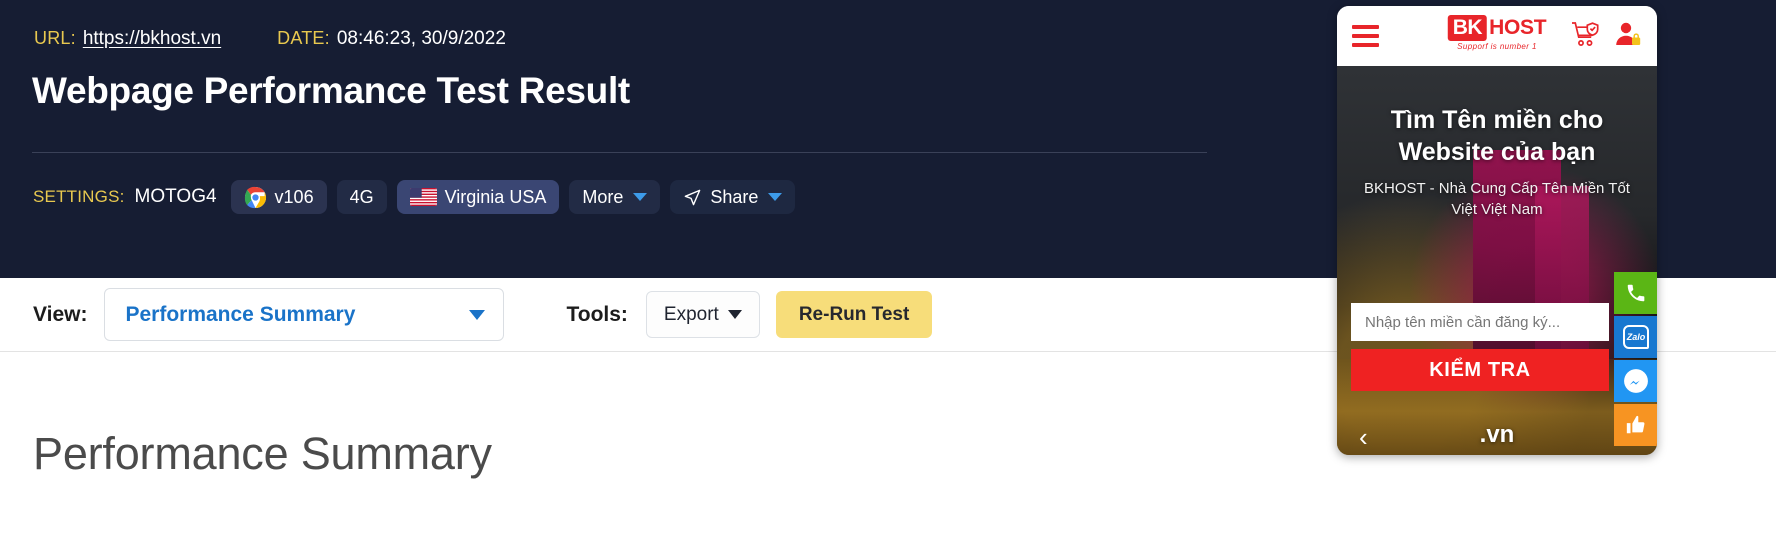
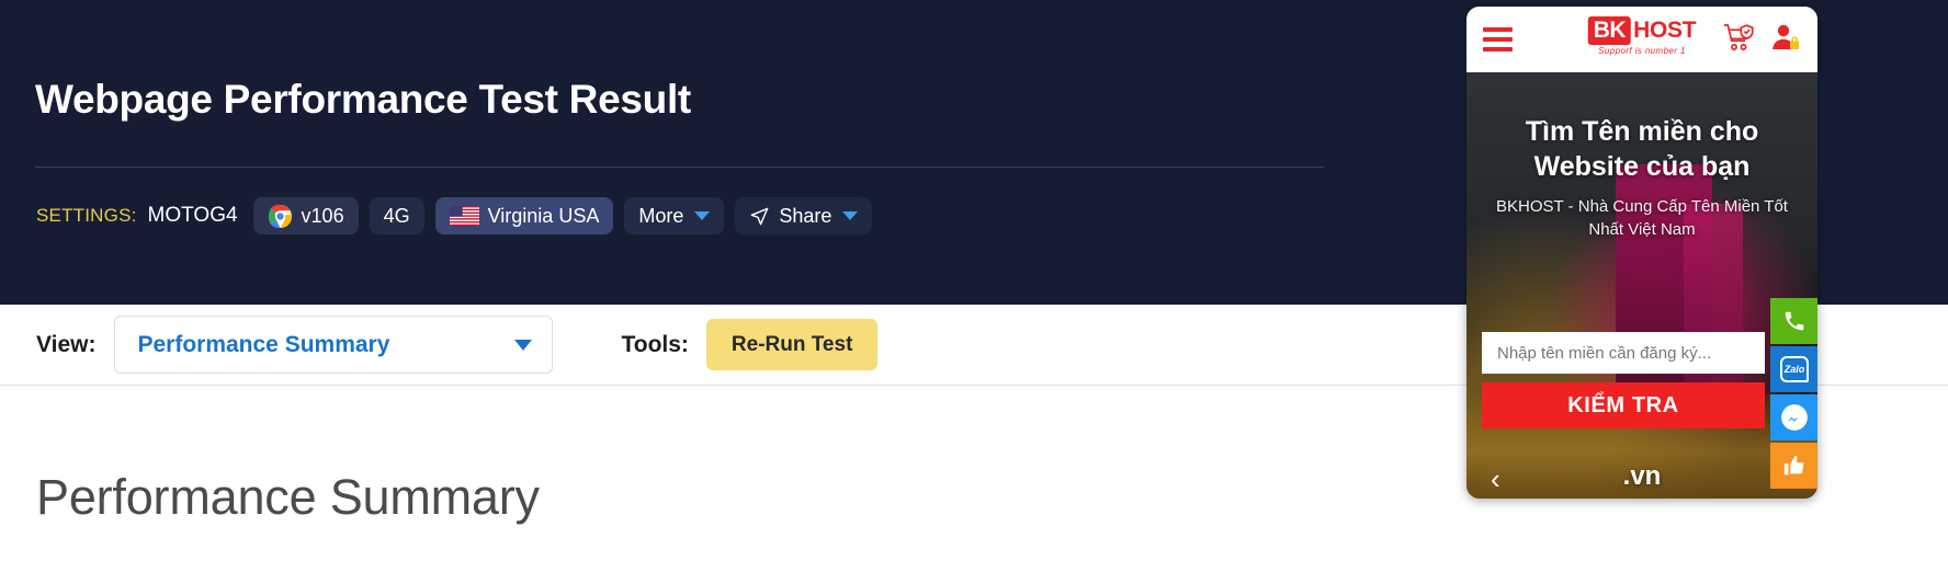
- URL:
- https://bkhost.vn
- DATE:
- 08:46:23, 30/9/2022
  Webpage Performance Test Result
  SETTINGS:
  MOTOG4
  v106
  4G
  Virginia USA
  More
  Share
  View:
  Performance Summary
  Tools:
- Export
  Re-Run Test
  Performance Summary
  BK
  HOST
  Supporf is number 1
  Tìm Tên miền cho
  Website của bạn
- BKHOST - Nhà Cung Cấp Tên Miền Tốt Việt Việt Nam
+ BKHOST - Nhà Cung Cấp Tên Miền Tốt Nhất Việt Nam
  Nhập tên miền cần đăng ký...
  KIỂM TRA
  .vn
  ‹
  Zalo
